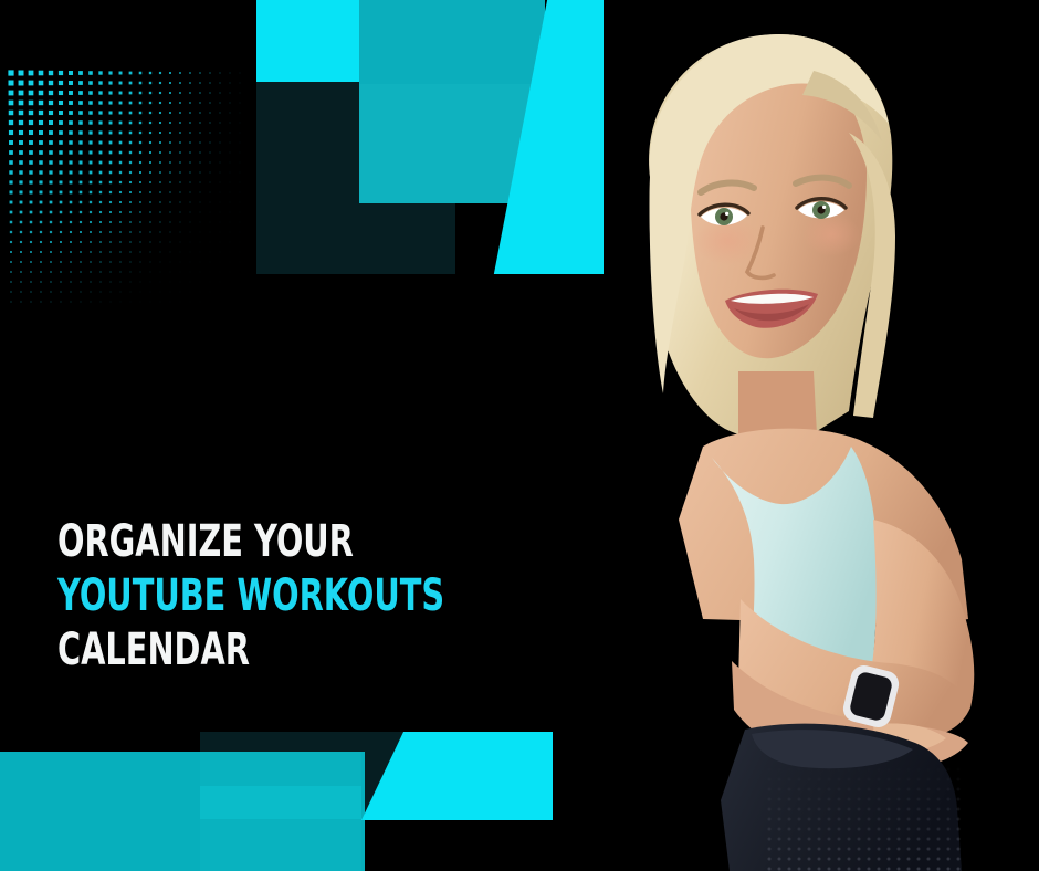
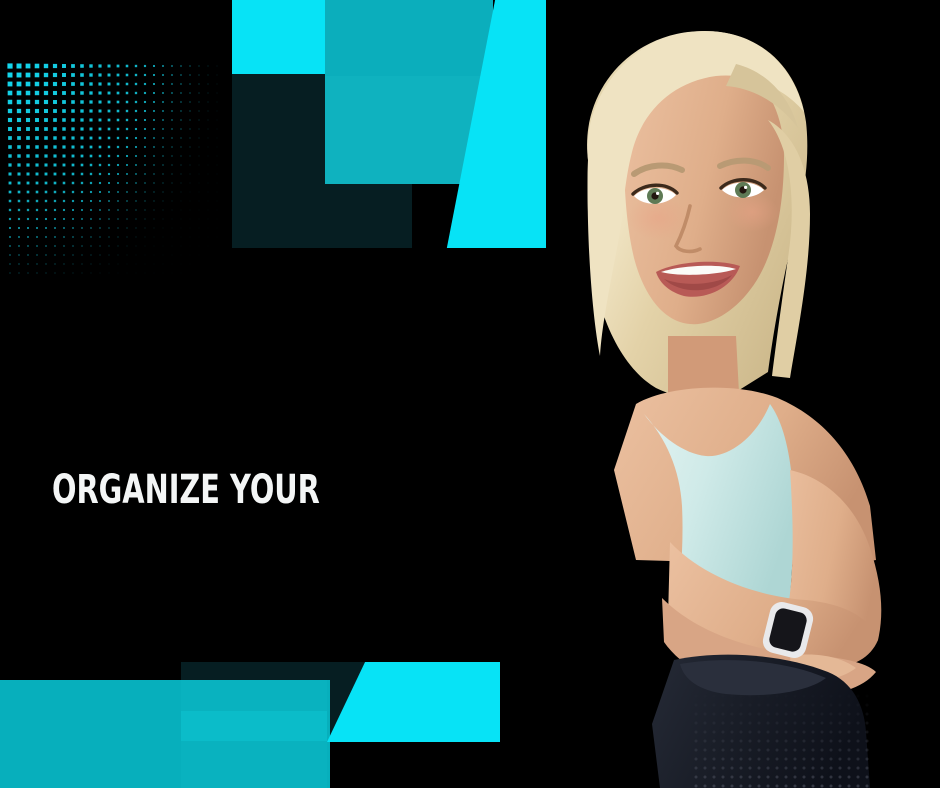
  ORGANIZE YOUR
- YOUTUBE WORKOUTS
- CALENDAR
